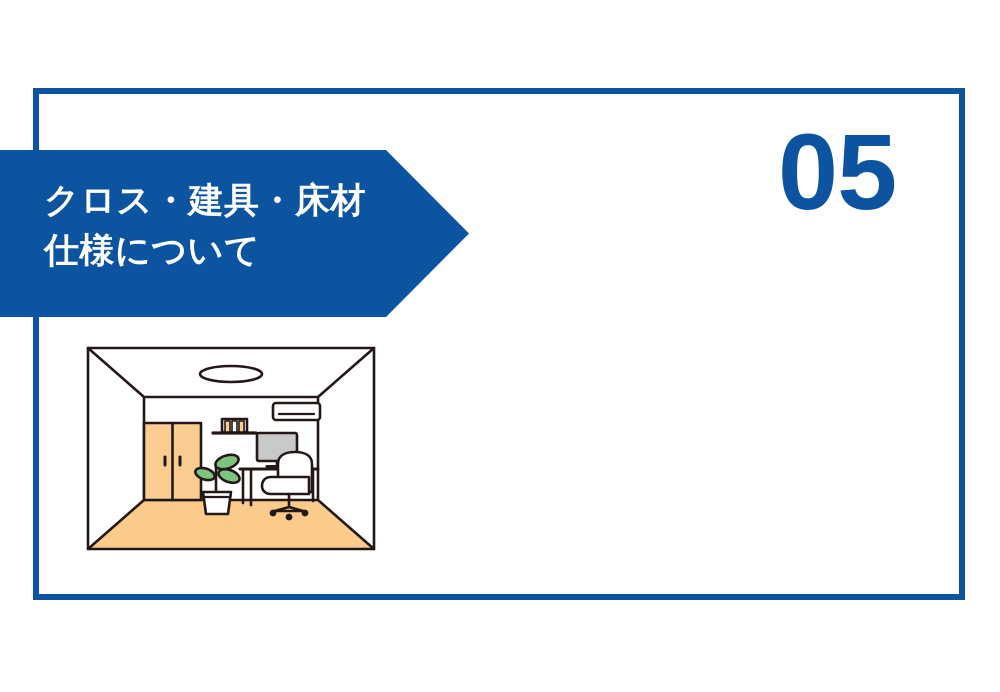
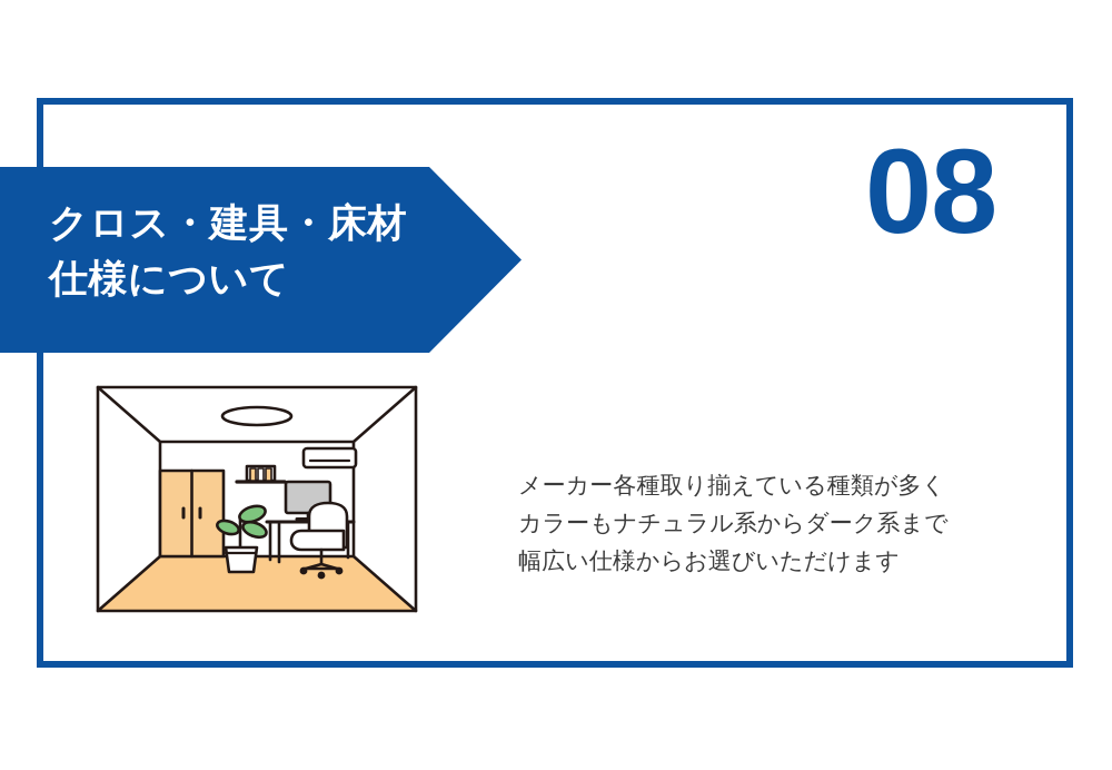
  クロス・建具・床材
  仕様について
- 05
+ 08
+ メーカー各種取り揃えている種類が多く
+ カラーもナチュラル系からダーク系まで
+ 幅広い仕様からお選びいただけます
